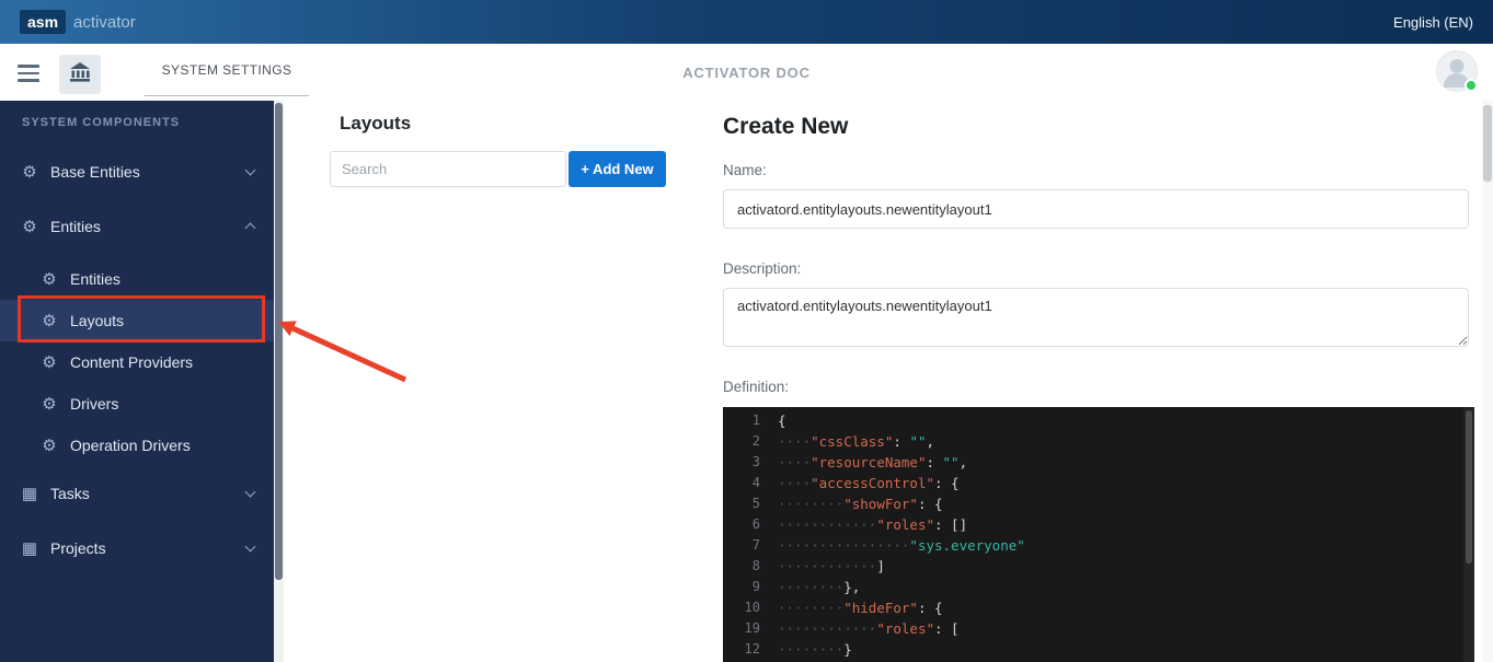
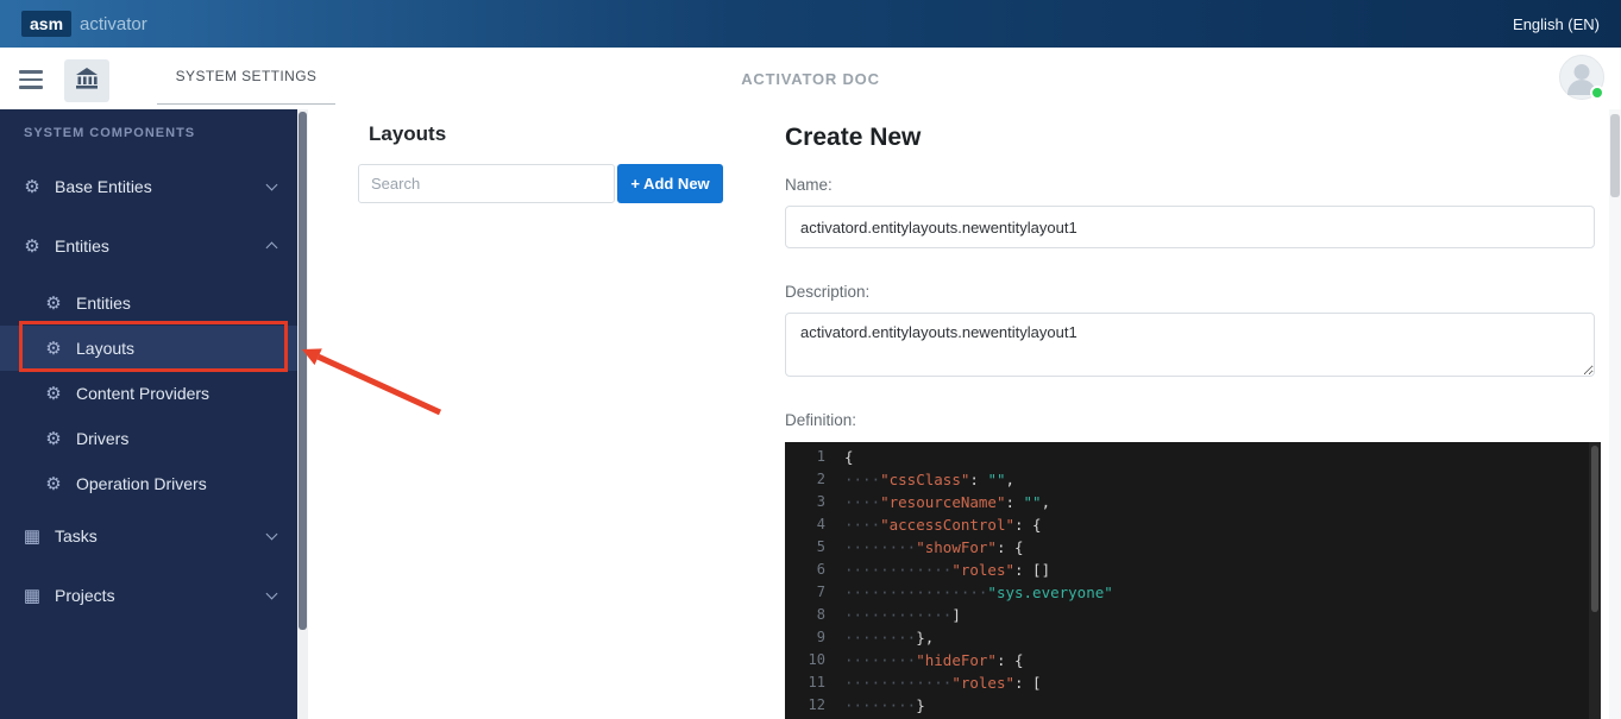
  asm
  activator
  English (EN)
  SYSTEM SETTINGS
  ACTIVATOR DOC
  SYSTEM COMPONENTS
  ⚙
  Base Entities
  ⚙
  Entities
  ⚙
  Entities
  ⚙
  Layouts
  ⚙
  Content Providers
  ⚙
  Drivers
  ⚙
  Operation Drivers
  ▦
  Tasks
  ▦
  Projects
  Layouts
  Search
  + Add New
  Create New
  Name:
  activatord.entitylayouts.newentitylayout1
  Description:
  activatord.entitylayouts.newentitylayout1
  Definition:
  1
  {
  2
  ····"cssClass": "",
  3
  ····"resourceName": "",
  4
  ····"accessControl": {
  5
  ········"showFor": {
  6
  ············"roles": []
  7
  ················"sys.everyone"
  8
  ············]
  9
  ········},
  10
  ········"hideFor": {
- 19
+ 11
  ············"roles": [
  12
  ········}
